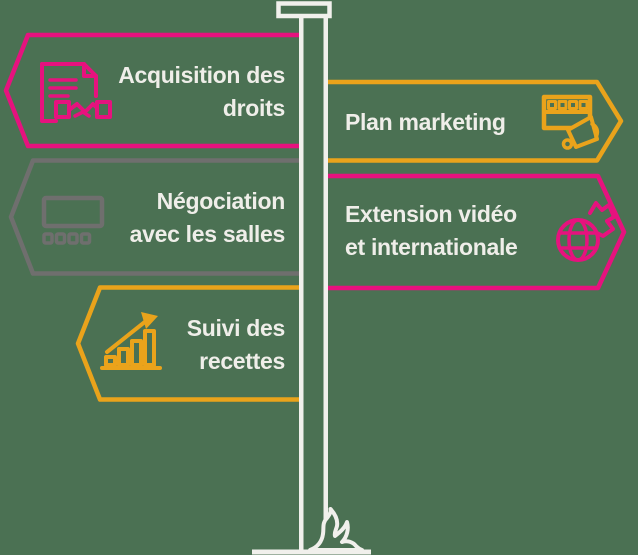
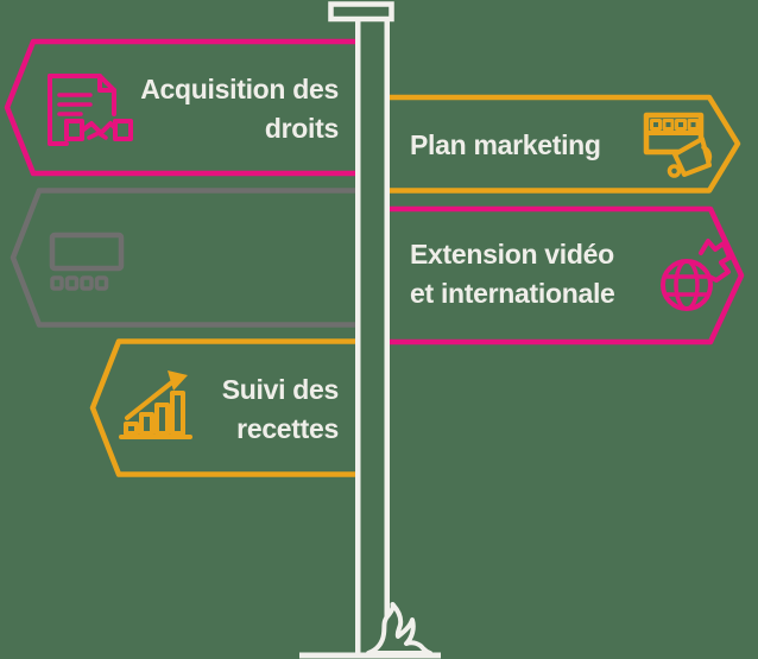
  Acquisition des
  droits
  Plan marketing
- Négociation
- avec les salles
  Extension vidéo
  et internationale
  Suivi des
  recettes
